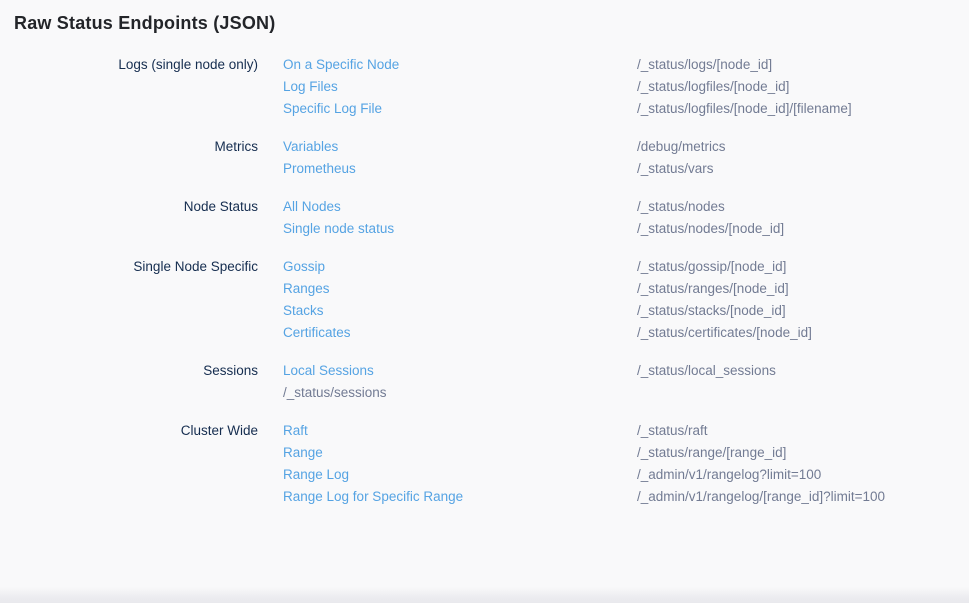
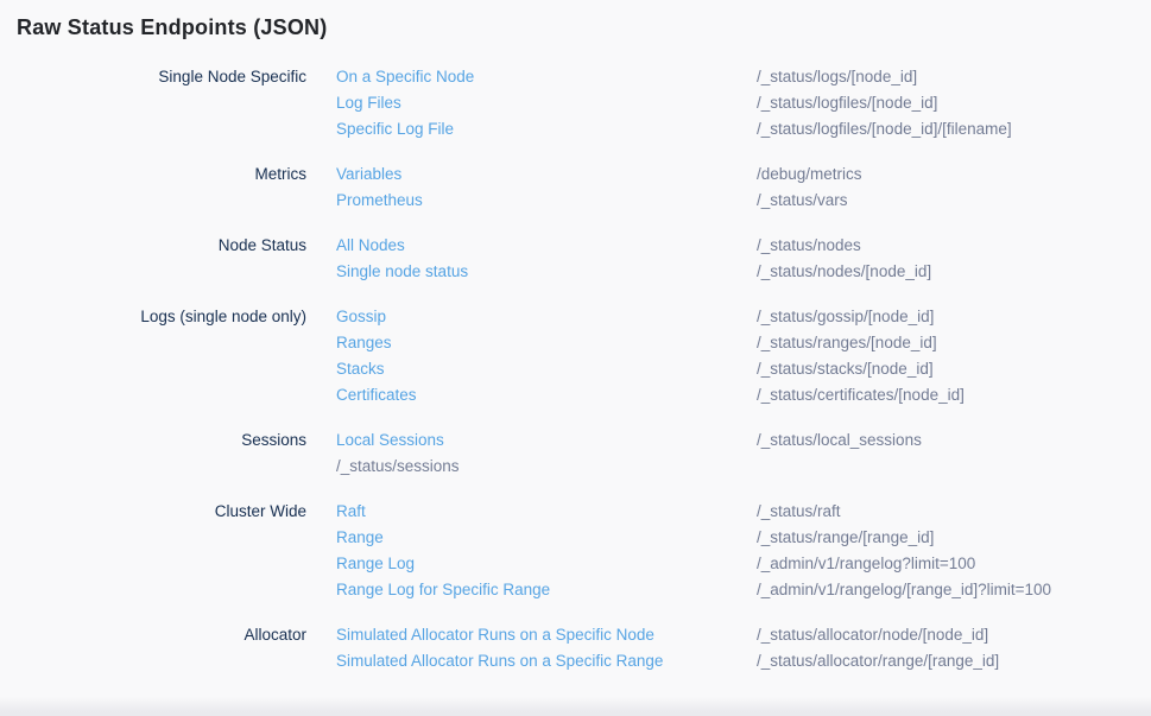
  Raw Status Endpoints (JSON)
- Logs (single node only)
+ Single Node Specific
  On a Specific Node
  /_status/logs/[node_id]
  Log Files
  /_status/logfiles/[node_id]
  Specific Log File
  /_status/logfiles/[node_id]/[filename]
  Metrics
  Variables
  /debug/metrics
  Prometheus
  /_status/vars
  Node Status
  All Nodes
  /_status/nodes
  Single node status
  /_status/nodes/[node_id]
- Single Node Specific
+ Logs (single node only)
  Gossip
  /_status/gossip/[node_id]
  Ranges
  /_status/ranges/[node_id]
  Stacks
  /_status/stacks/[node_id]
  Certificates
  /_status/certificates/[node_id]
  Sessions
  Local Sessions
  /_status/local_sessions
  /_status/sessions
  Cluster Wide
  Raft
  /_status/raft
  Range
  /_status/range/[range_id]
  Range Log
  /_admin/v1/rangelog?limit=100
  Range Log for Specific Range
  /_admin/v1/rangelog/[range_id]?limit=100
+ Allocator
+ Simulated Allocator Runs on a Specific Node
+ /_status/allocator/node/[node_id]
+ Simulated Allocator Runs on a Specific Range
+ /_status/allocator/range/[range_id]
